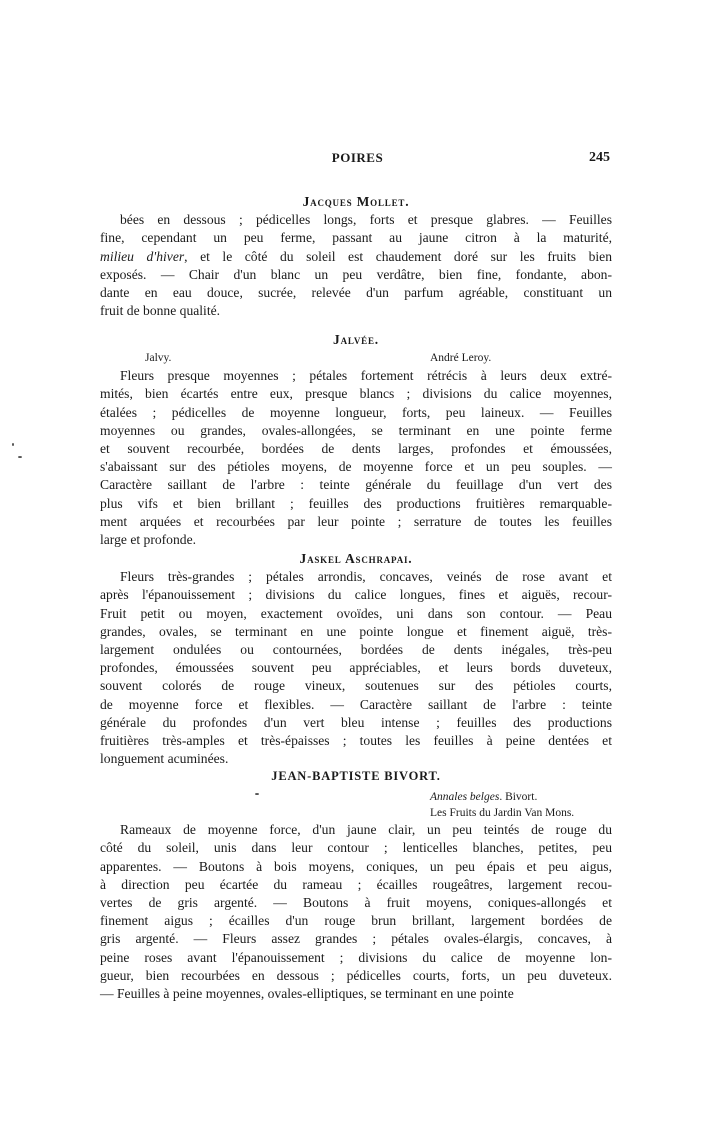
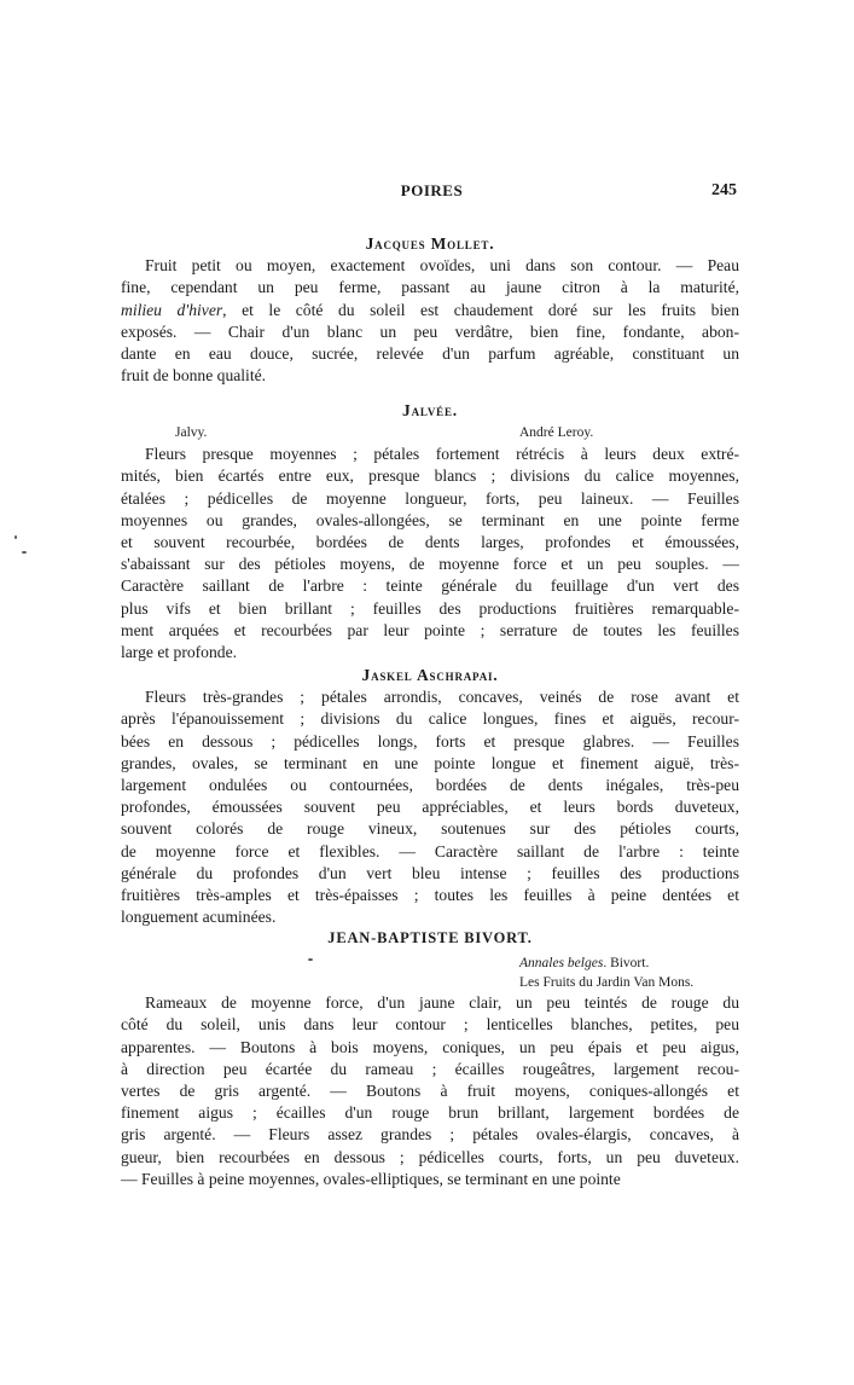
  POIRES
  245
  Jacques Mollet.
- bées en dessous ; pédicelles longs, forts et presque glabres. — Feuilles
+ Fruit petit ou moyen, exactement ovoïdes, uni dans son contour. — Peau
  fine, cependant un peu ferme, passant au jaune citron à la maturité,
  milieu d'hiver, et le côté du soleil est chaudement doré sur les fruits bien
  exposés. — Chair d'un blanc un peu verdâtre, bien fine, fondante, abon-
  dante en eau douce, sucrée, relevée d'un parfum agréable, constituant un
  fruit de bonne qualité.
  Jalvée.
  Jalvy.
  André Leroy.
  Fleurs presque moyennes ; pétales fortement rétrécis à leurs deux extré-
  mités, bien écartés entre eux, presque blancs ; divisions du calice moyennes,
  étalées ; pédicelles de moyenne longueur, forts, peu laineux. — Feuilles
  moyennes ou grandes, ovales-allongées, se terminant en une pointe ferme
  et souvent recourbée, bordées de dents larges, profondes et émoussées,
  s'abaissant sur des pétioles moyens, de moyenne force et un peu souples. —
  Caractère saillant de l'arbre : teinte générale du feuillage d'un vert des
  plus vifs et bien brillant ; feuilles des productions fruitières remarquable-
  ment arquées et recourbées par leur pointe ; serrature de toutes les feuilles
  large et profonde.
  Jaskel Aschrapai.
  Fleurs très-grandes ; pétales arrondis, concaves, veinés de rose avant et
  après l'épanouissement ; divisions du calice longues, fines et aiguës, recour-
- Fruit petit ou moyen, exactement ovoïdes, uni dans son contour. — Peau
+ bées en dessous ; pédicelles longs, forts et presque glabres. — Feuilles
  grandes, ovales, se terminant en une pointe longue et finement aiguë, très-
  largement ondulées ou contournées, bordées de dents inégales, très-peu
  profondes, émoussées souvent peu appréciables, et leurs bords duveteux,
  souvent colorés de rouge vineux, soutenues sur des pétioles courts,
  de moyenne force et flexibles. — Caractère saillant de l'arbre : teinte
  générale du profondes d'un vert bleu intense ; feuilles des productions
  fruitières très-amples et très-épaisses ; toutes les feuilles à peine dentées et
  longuement acuminées.
  JEAN-BAPTISTE BIVORT.
  Annales belges. Bivort.
  Les Fruits du Jardin Van Mons.
  Rameaux de moyenne force, d'un jaune clair, un peu teintés de rouge du
  côté du soleil, unis dans leur contour ; lenticelles blanches, petites, peu
  apparentes. — Boutons à bois moyens, coniques, un peu épais et peu aigus,
  à direction peu écartée du rameau ; écailles rougeâtres, largement recou-
  vertes de gris argenté. — Boutons à fruit moyens, coniques-allongés et
  finement aigus ; écailles d'un rouge brun brillant, largement bordées de
  gris argenté. — Fleurs assez grandes ; pétales ovales-élargis, concaves, à
- peine roses avant l'épanouissement ; divisions du calice de moyenne lon-
  gueur, bien recourbées en dessous ; pédicelles courts, forts, un peu duveteux.
  — Feuilles à peine moyennes, ovales-elliptiques, se terminant en une pointe
